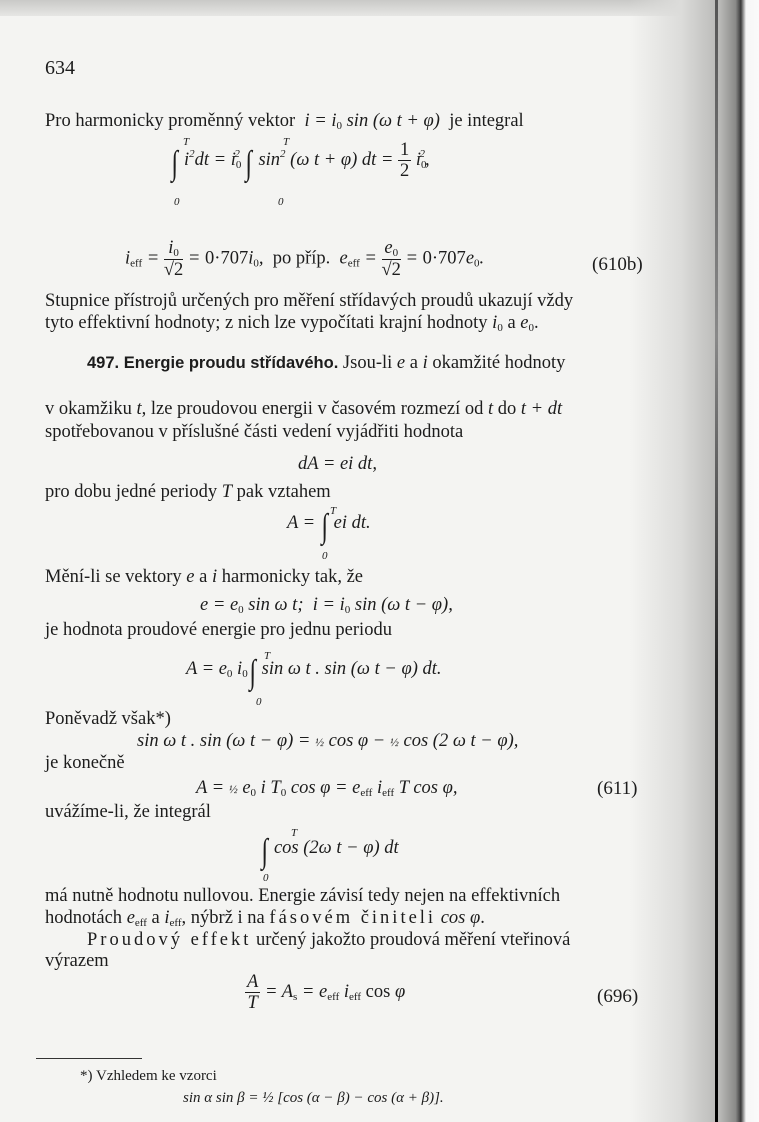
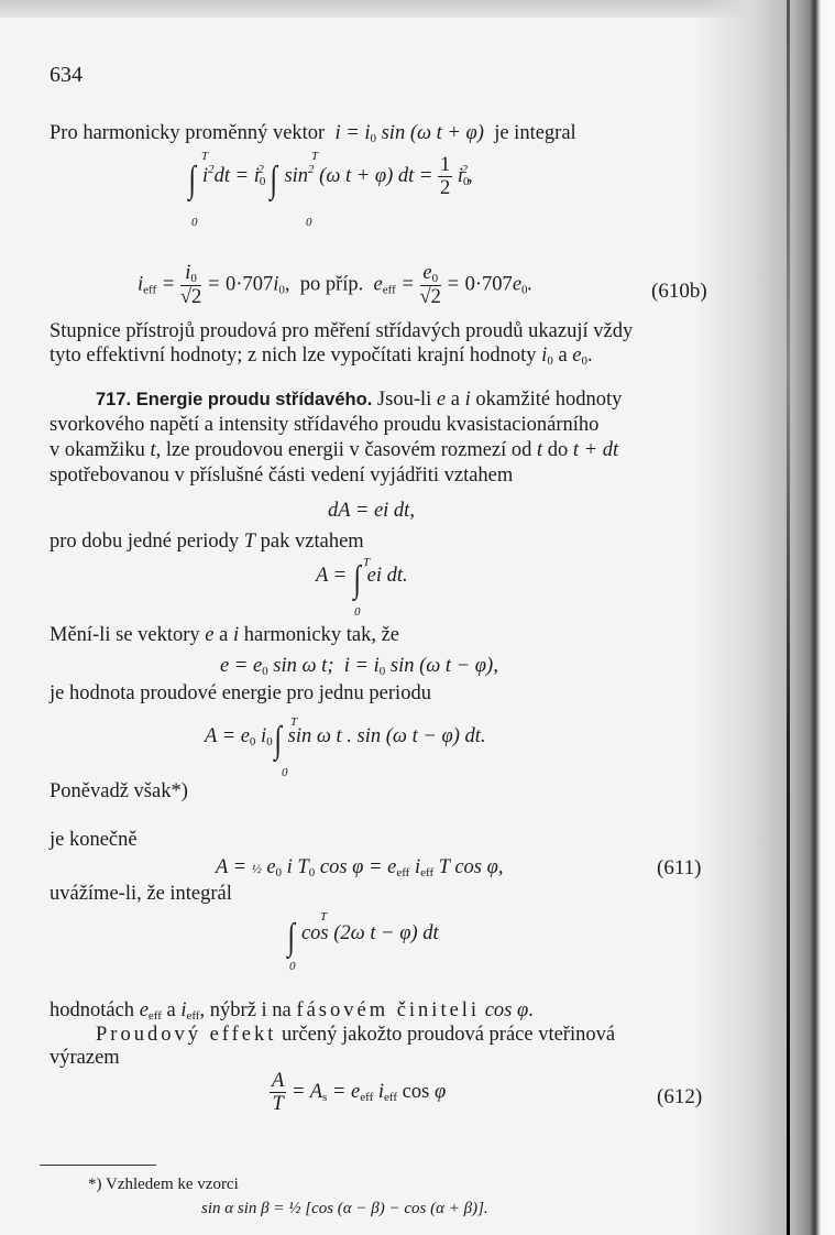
  634
  Pro harmonicky proměnný vektor i = i0 sin (ω t + φ) je integral
  ∫ i2dt = i02 ∫ sin2 (ω t + φ) dt =
  1
  2
  i02,
  T
  0
  T
  0
  ieff =
  i0
  √2
  = 0·707i0, po příp. eeff =
  e0
  √2
  = 0·707e0.
  (610b)
- Stupnice přístrojů určených pro měření střídavých proudů ukazují vždy
+ Stupnice přístrojů proudová pro měření střídavých proudů ukazují vždy
  tyto effektivní hodnoty; z nich lze vypočítati krajní hodnoty i0 a e0.
- 497. Energie proudu střídavého. Jsou-li e a i okamžité hodnoty
+ 717. Energie proudu střídavého. Jsou-li e a i okamžité hodnoty
+ svorkového napětí a intensity střídavého proudu kvasistacionárního
  v okamžiku t, lze proudovou energii v časovém rozmezí od t do t + dt
- spotřebovanou v příslušné části vedení vyjádřiti hodnota
+ spotřebovanou v příslušné části vedení vyjádřiti vztahem
  dA = ei dt,
  pro dobu jedné periody T pak vztahem
  A = ∫ ei dt.
  T
  0
  Mění-li se vektory e a i harmonicky tak, že
  e = e0 sin ω t; i = i0 sin (ω t − φ),
  je hodnota proudové energie pro jednu periodu
  A = e0 i0∫ sin ω t . sin (ω t − φ) dt.
  T
  0
  Poněvadž však*)
- sin ω t . sin (ω t − φ) = ½ cos φ − ½ cos (2 ω t − φ),
  je konečně
  A = ½ e0 i T0 cos φ = eeff ieff T cos φ,
  (611)
  uvážíme-li, že integrál
  ∫ cos (2ω t − φ) dt
  T
  0
- má nutně hodnotu nullovou. Energie závisí tedy nejen na effektivních
  hodnotách eeff a ieff, nýbrž i na fásovém činiteli cos φ.
- Proudový effekt určený jakožto proudová měření vteřinová
+ Proudový effekt určený jakožto proudová práce vteřinová
  výrazem
  A
  T
  = As = eeff ieff cos φ
- (696)
+ (612)
  *) Vzhledem ke vzorci
  sin α sin β = ½ [cos (α − β) − cos (α + β)].
